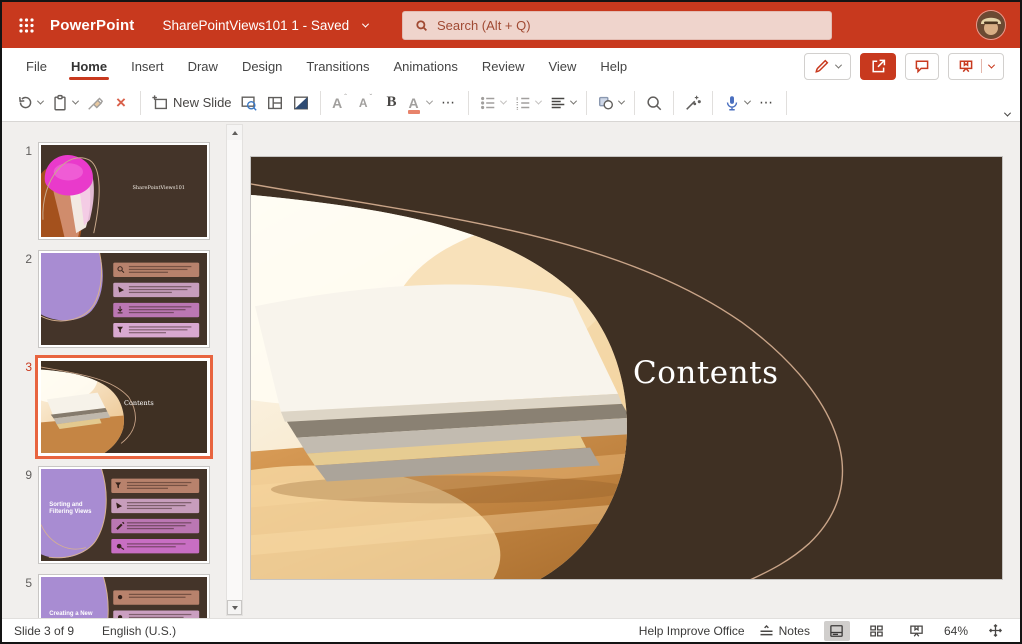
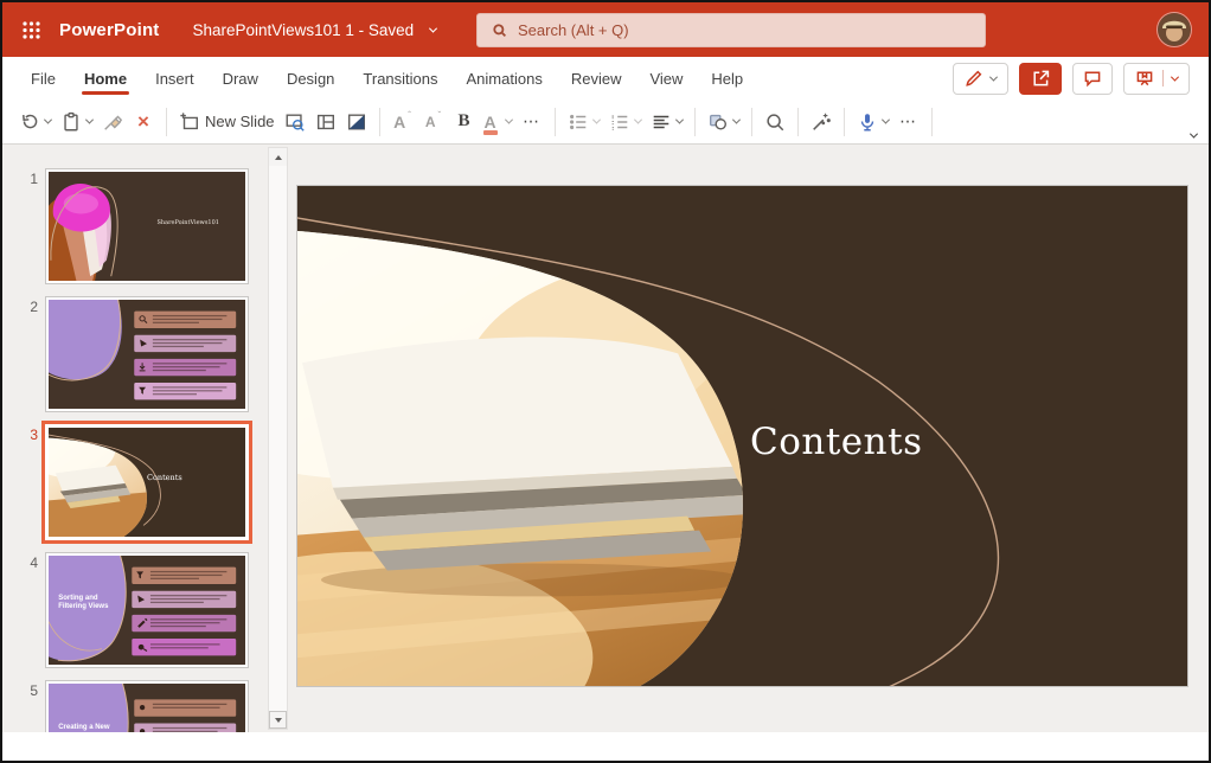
  PowerPoint
  SharePointViews101 1 - Saved
  Search (Alt + Q)
  File
  Home
  Insert
  Draw
  Design
  Transitions
  Animations
  Review
  View
  Help
  ×
  New Slide
  A
  ˆ
  A
  ˇ
  B
  A
  ⋯
  ⋯
  1
  2
  3
  Contents
- 9
+ 4
  5
  Contents
- Slide 3 of 9
- English (U.S.)
- Help Improve Office
- Notes
- 64%
